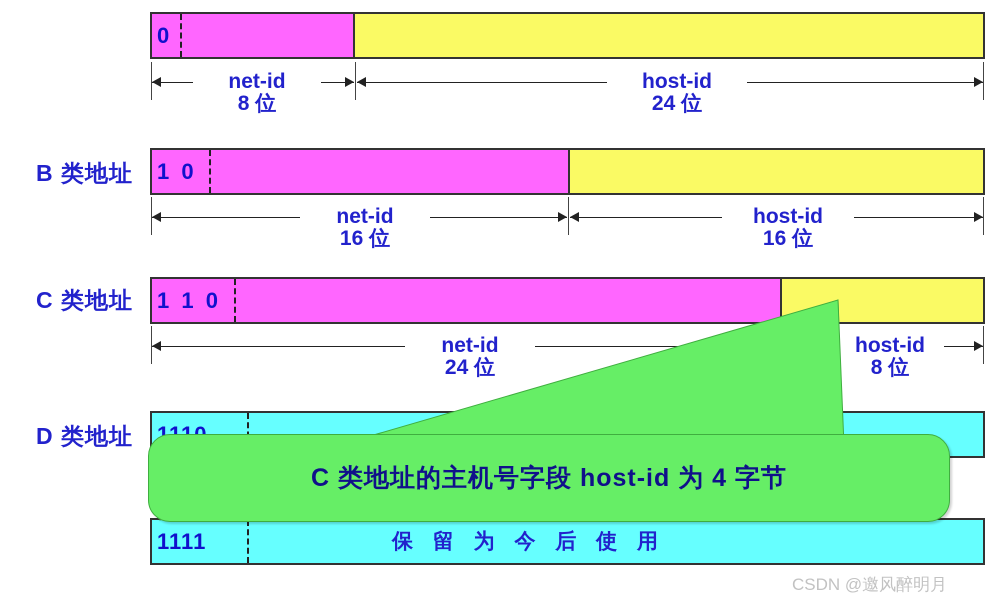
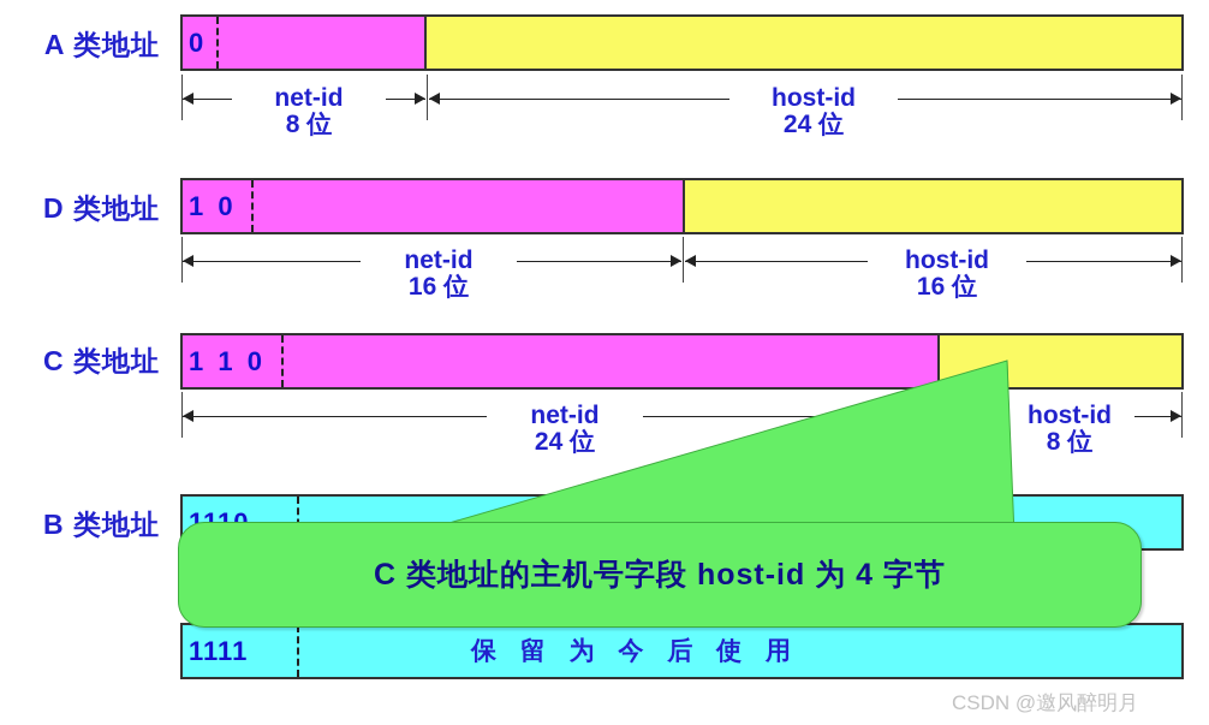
+ A 类地址
  0
  net-id
  8 位
  host-id
  24 位
- B 类地址
+ D 类地址
  1 0
  net-id
  16 位
  host-id
  16 位
  C 类地址
  1 1 0
  net-id
  24 位
  host-id
  8 位
- D 类地址
+ B 类地址
  1111
  保 留 为 今 后 使 用
  C 类地址的主机号字段 host-id 为 4 字节
  CSDN @邀风醉明月
